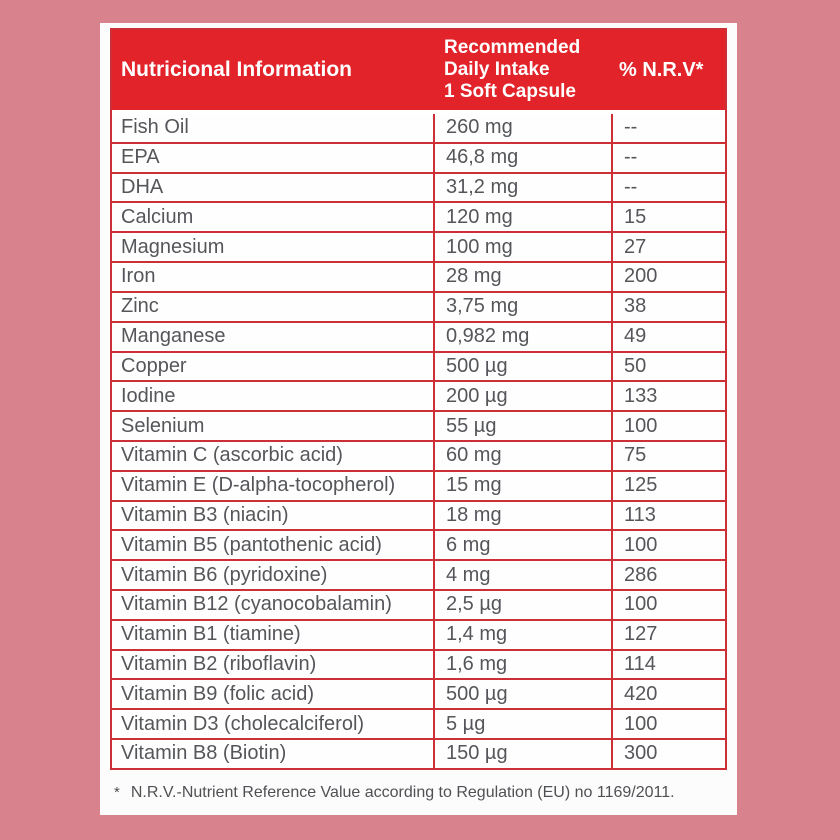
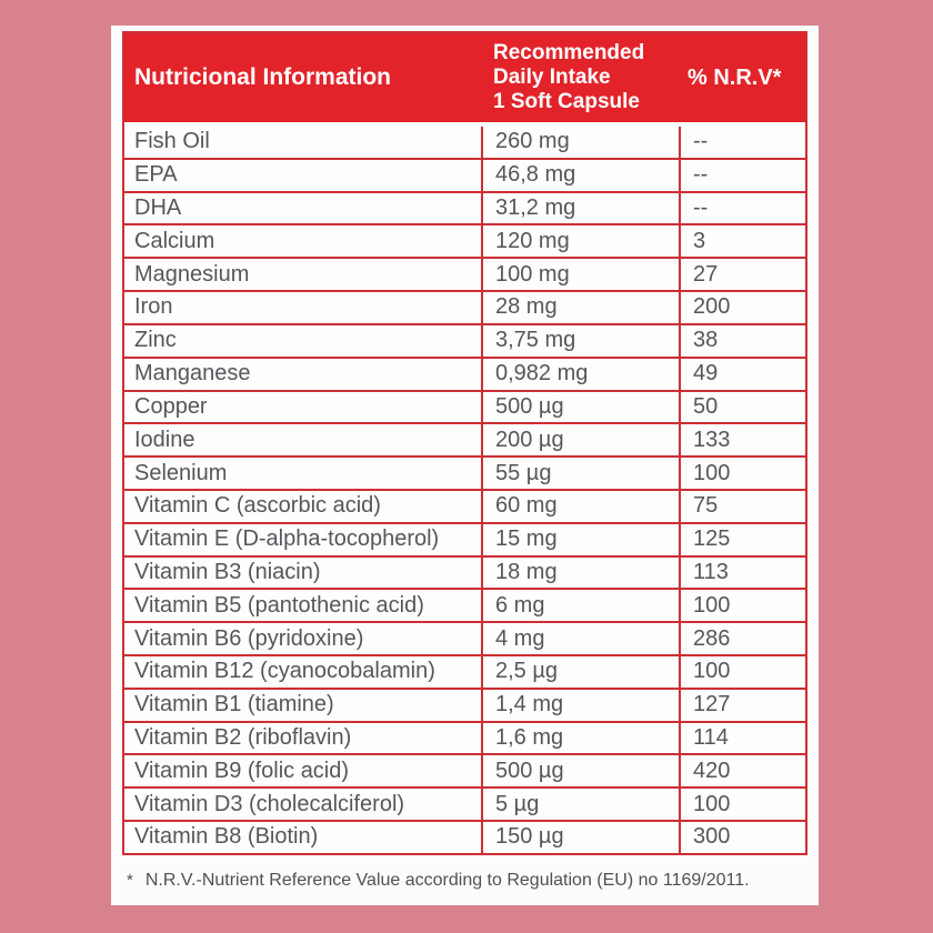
  Nutricional Information
  Recommended
  Daily Intake
  1 Soft Capsule
  % N.R.V*
  Fish Oil
  260 mg
  --
  EPA
  46,8 mg
  --
  DHA
  31,2 mg
  --
  Calcium
  120 mg
- 15
+ 3
  Magnesium
  100 mg
  27
  Iron
  28 mg
  200
  Zinc
  3,75 mg
  38
  Manganese
  0,982 mg
  49
  Copper
  500 µg
  50
  Iodine
  200 µg
  133
  Selenium
  55 µg
  100
  Vitamin C (ascorbic acid)
  60 mg
  75
  Vitamin E (D-alpha-tocopherol)
  15 mg
  125
  Vitamin B3 (niacin)
  18 mg
  113
  Vitamin B5 (pantothenic acid)
  6 mg
  100
  Vitamin B6 (pyridoxine)
  4 mg
  286
  Vitamin B12 (cyanocobalamin)
  2,5 µg
  100
  Vitamin B1 (tiamine)
  1,4 mg
  127
  Vitamin B2 (riboflavin)
  1,6 mg
  114
  Vitamin B9 (folic acid)
  500 µg
  420
  Vitamin D3 (cholecalciferol)
  5 µg
  100
  Vitamin B8 (Biotin)
  150 µg
  300
  *
  N.R.V.-Nutrient Reference Value according to Regulation (EU) no 1169/2011.
